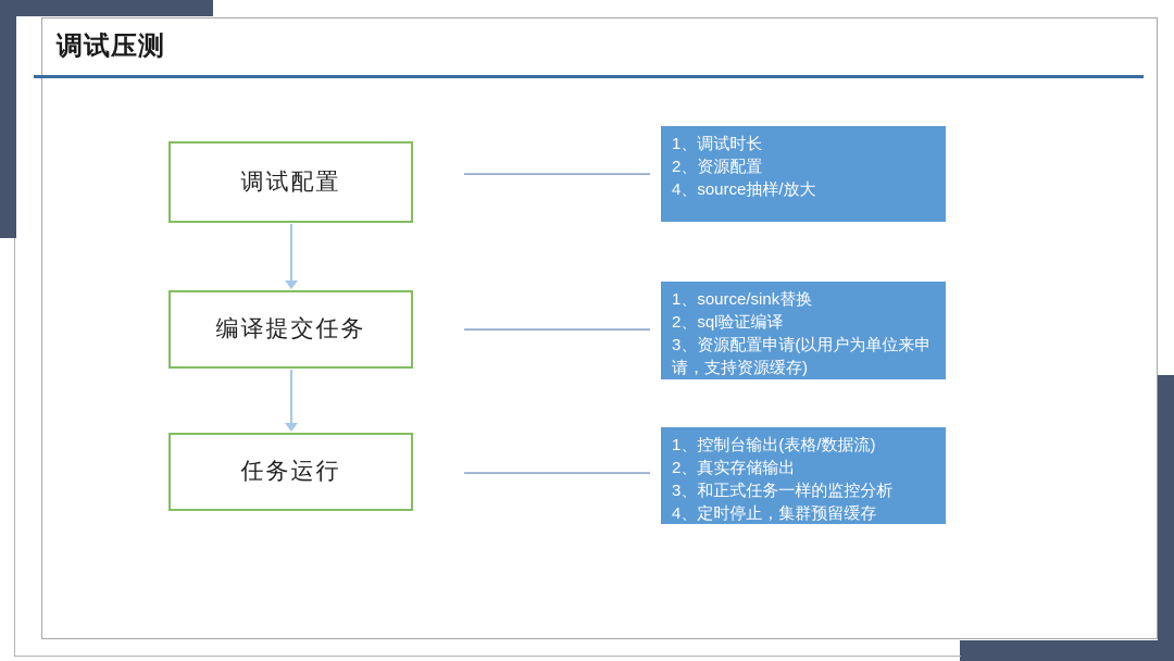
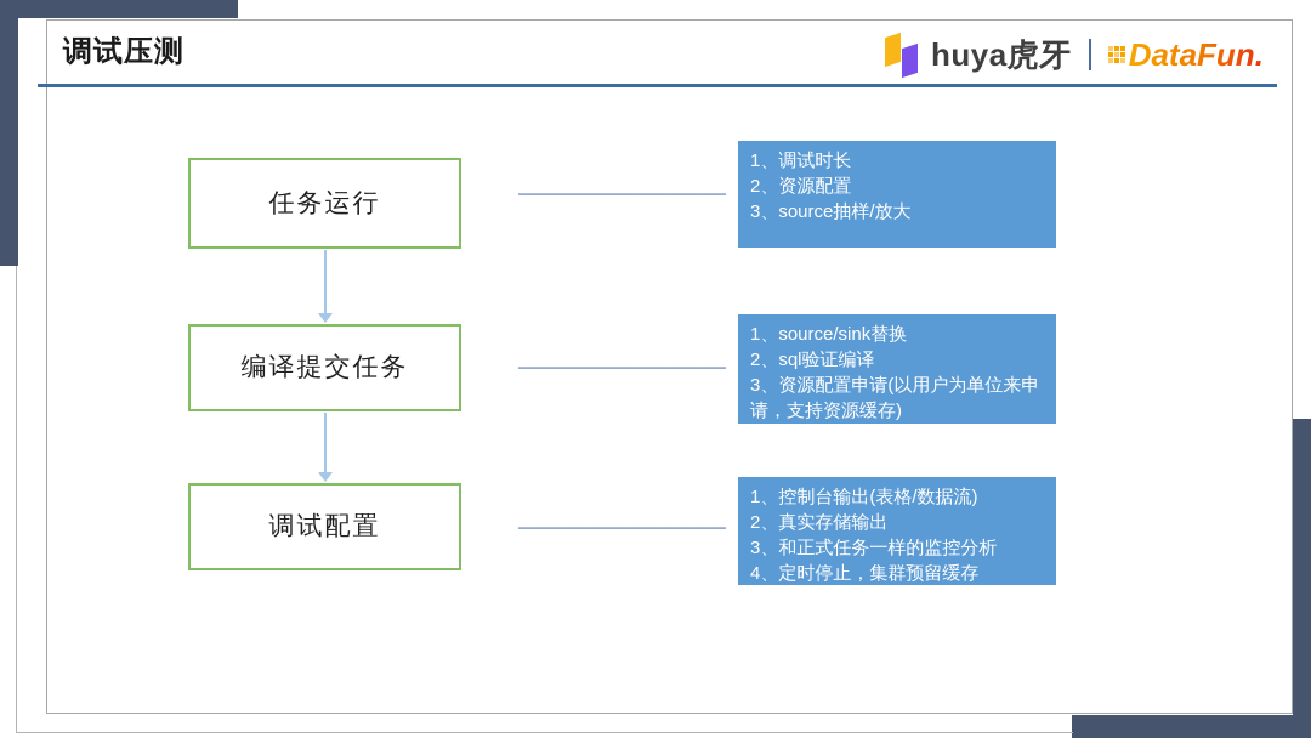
  调试压测
+ huya虎牙
+ DataFun.
- 调试配置
+ 任务运行
  编译提交任务
- 任务运行
+ 调试配置
  1、调试时长
  2、资源配置
- 4、source抽样/放大
+ 3、source抽样/放大
  1、source/sink替换
  2、sql验证编译
  3、资源配置申请(以用户为单位来申请，支持资源缓存)
  1、控制台输出(表格/数据流)
  2、真实存储输出
  3、和正式任务一样的监控分析
  4、定时停止，集群预留缓存
